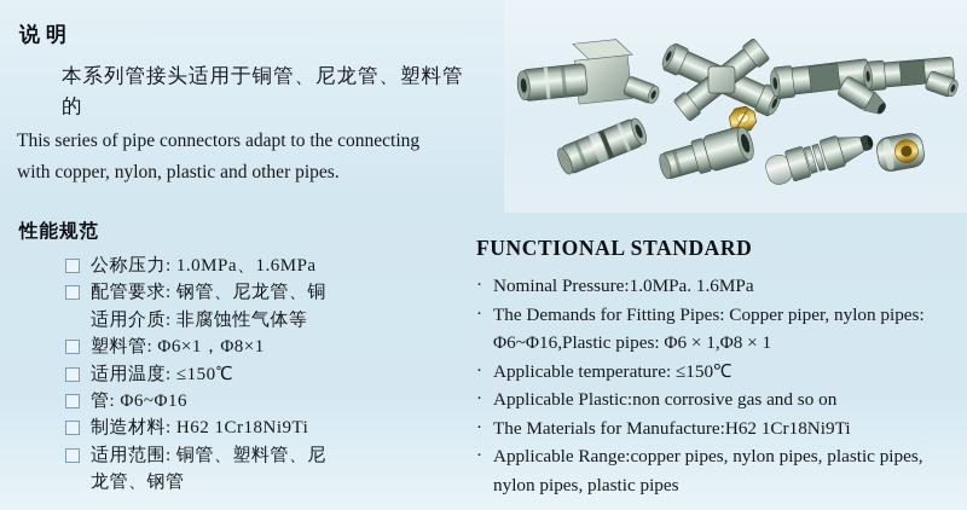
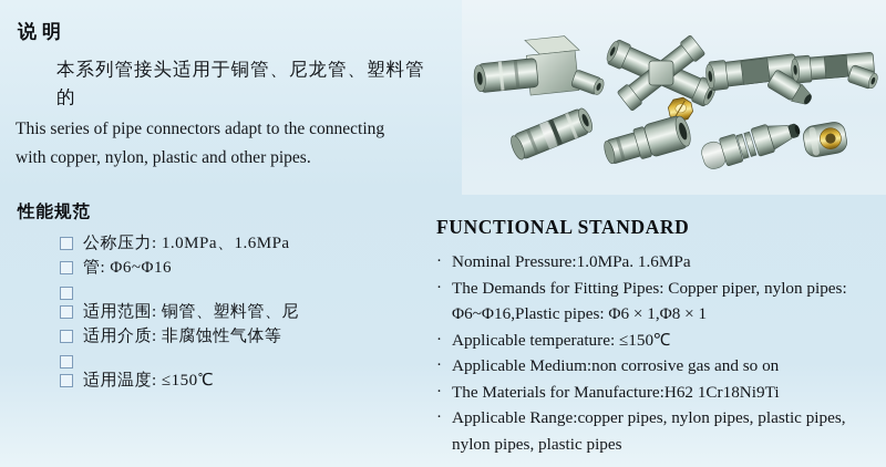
  说明
  本系列管接头适用于铜管、尼龙管、塑料管的
  This series of pipe connectors adapt to the connecting
  with copper, nylon, plastic and other pipes.
  性能规范
  公称压力: 1.0MPa、1.6MPa
- 配管要求: 钢管、尼龙管、铜
- 适用介质: 非腐蚀性气体等
+ 管: Φ6~Φ16
- 塑料管: Φ6×1，Φ8×1
- 适用温度: ≤150℃
+ 适用范围: 铜管、塑料管、尼
- 管: Φ6~Φ16
+ 适用介质: 非腐蚀性气体等
- 制造材料: H62 1Cr18Ni9Ti
- 适用范围: 铜管、塑料管、尼
+ 适用温度: ≤150℃
- 龙管、钢管
  FUNCTIONAL STANDARD
  ·
  Nominal Pressure:1.0MPa. 1.6MPa
  ·
  The Demands for Fitting Pipes: Copper piper, nylon pipes:
  Φ6~Φ16,Plastic pipes: Φ6 × 1,Φ8 × 1
  ·
  Applicable temperature: ≤150℃
  ·
- Applicable Plastic:non corrosive gas and so on
+ Applicable Medium:non corrosive gas and so on
  ·
  The Materials for Manufacture:H62 1Cr18Ni9Ti
  ·
  Applicable Range:copper pipes, nylon pipes, plastic pipes,
  nylon pipes, plastic pipes
